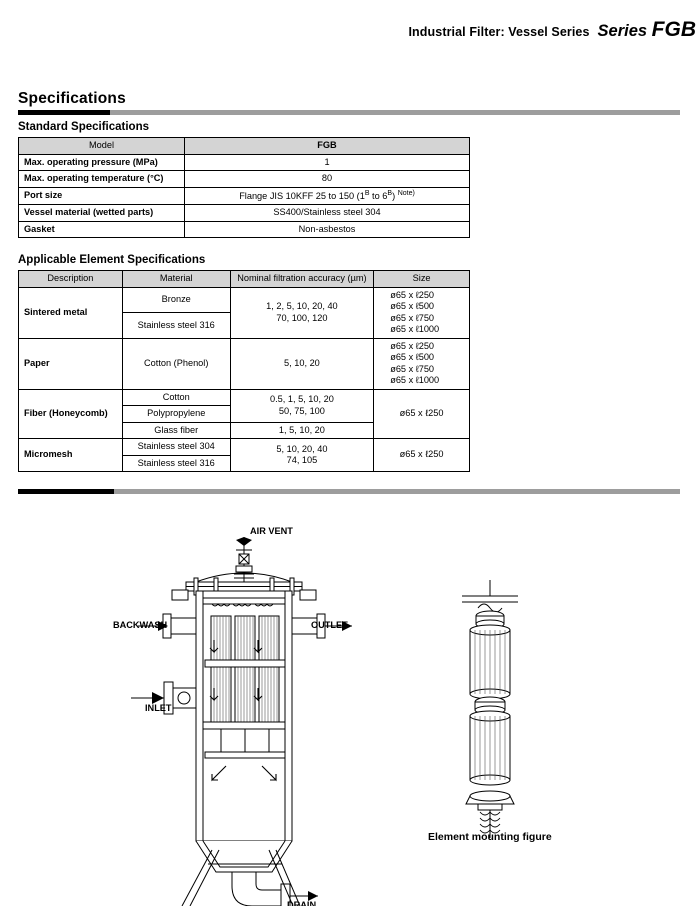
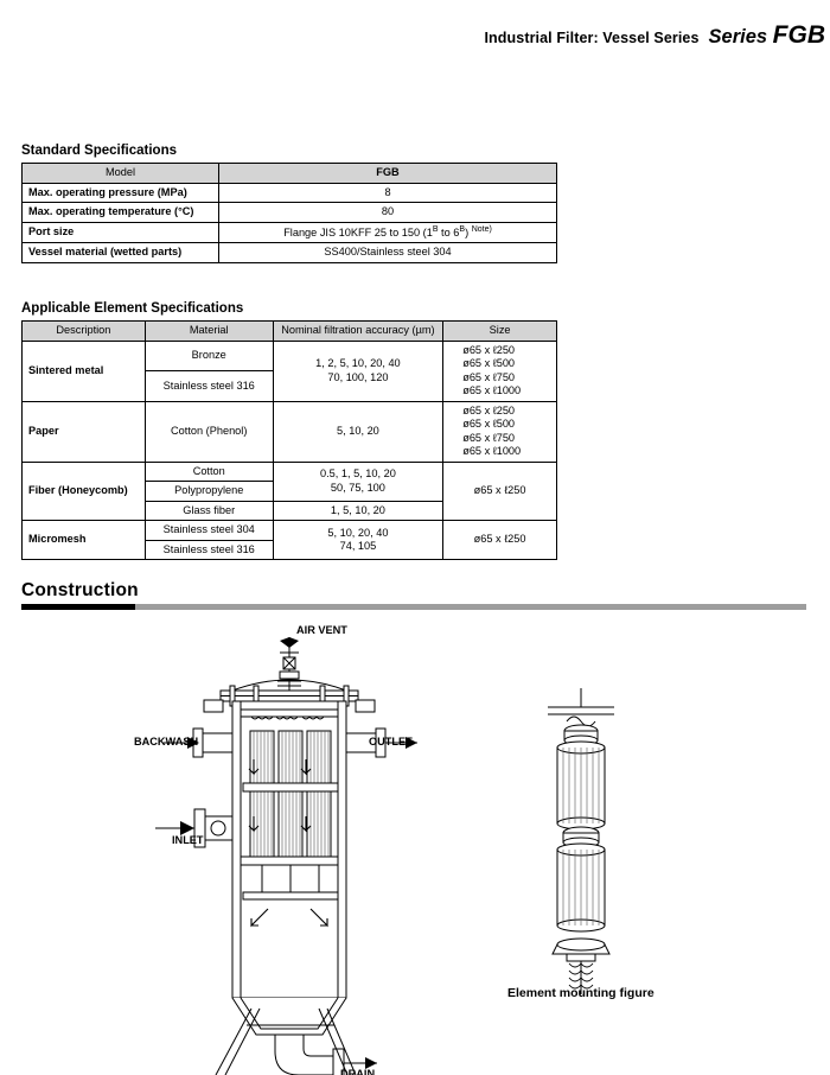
  Industrial Filter: Vessel Series Series FGB
- Specifications
  Standard Specifications
  Model	FGB
- Max. operating pressure (MPa)	1
+ Max. operating pressure (MPa)	8
  Max. operating temperature (°C)	80
  Port size	Flange JIS 10KFF 25 to 150 (1 to 6 )
  Vessel material (wetted parts)	SS400/Stainless steel 304
- Gasket	Non-asbestos
  Applicable Element Specifications
  Description	Material	Nominal filtration accuracy (µm)	Size
  Sintered metal	Bronze	1, 2, 5, 10, 20, 40 70, 100, 120	ø65 x ℓ250 ø65 x ℓ500 ø65 x ℓ750 ø65 x ℓ1000
  Stainless steel 316
  Paper	Cotton (Phenol)	5, 10, 20	ø65 x ℓ250 ø65 x ℓ500 ø65 x ℓ750 ø65 x ℓ1000
  Fiber (Honeycomb)	Cotton	0.5, 1, 5, 10, 20 50, 75, 100	ø65 x ℓ250
  Polypropylene
  Glass fiber	1, 5, 10, 20
  Micromesh	Stainless steel 304	5, 10, 20, 40 74, 105	ø65 x ℓ250
  Stainless steel 316
+ Construction
  AIR VENT
  BACKWASH
  OUTLET
  INLET
  DRAIN
  Element mounting figure
